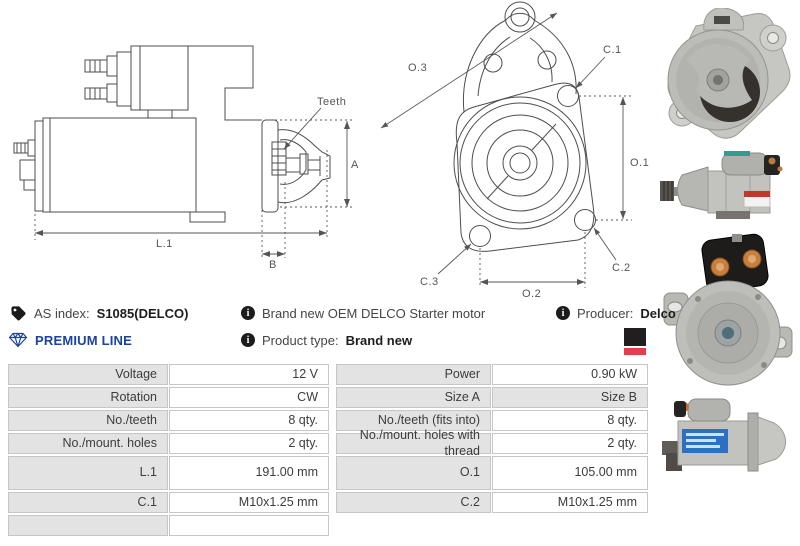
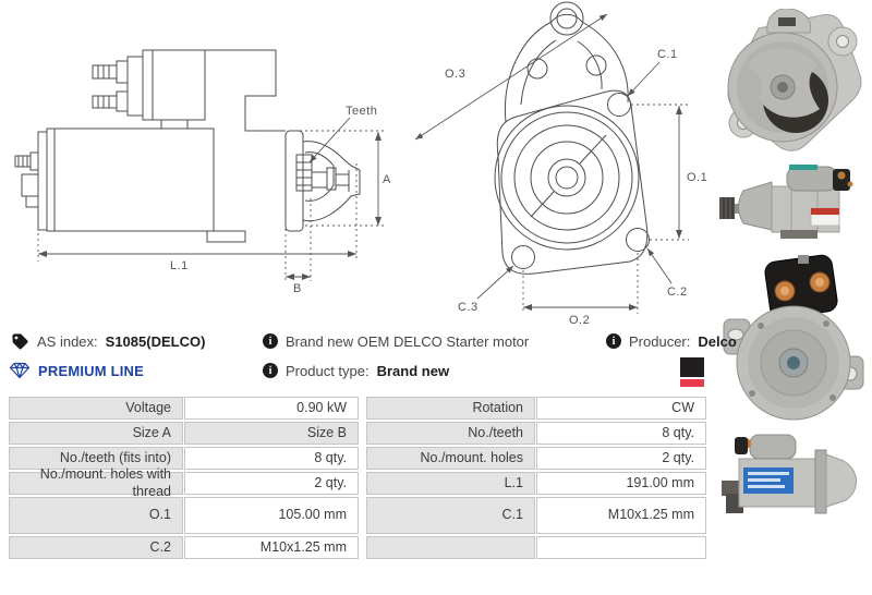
  Teeth
  A
  L.1
  B
  O.3
  O.1
  O.2
  C.1
  C.2
  C.3
  AS index:
  S1085(DELCO)
  i
  Brand new OEM DELCO Starter motor
  i
  Producer:
  Delco
  PREMIUM LINE
  i
  Product type:
  Brand new
  Voltage
- 12 V
- Power
  0.90 kW
  Rotation
  CW
  Size A
  Size B
  No./teeth
  8 qty.
  No./teeth (fits into)
  8 qty.
  No./mount. holes
  2 qty.
  No./mount. holes with thread
  2 qty.
  L.1
  191.00 mm
  O.1
  105.00 mm
  C.1
  M10x1.25 mm
  C.2
  M10x1.25 mm
